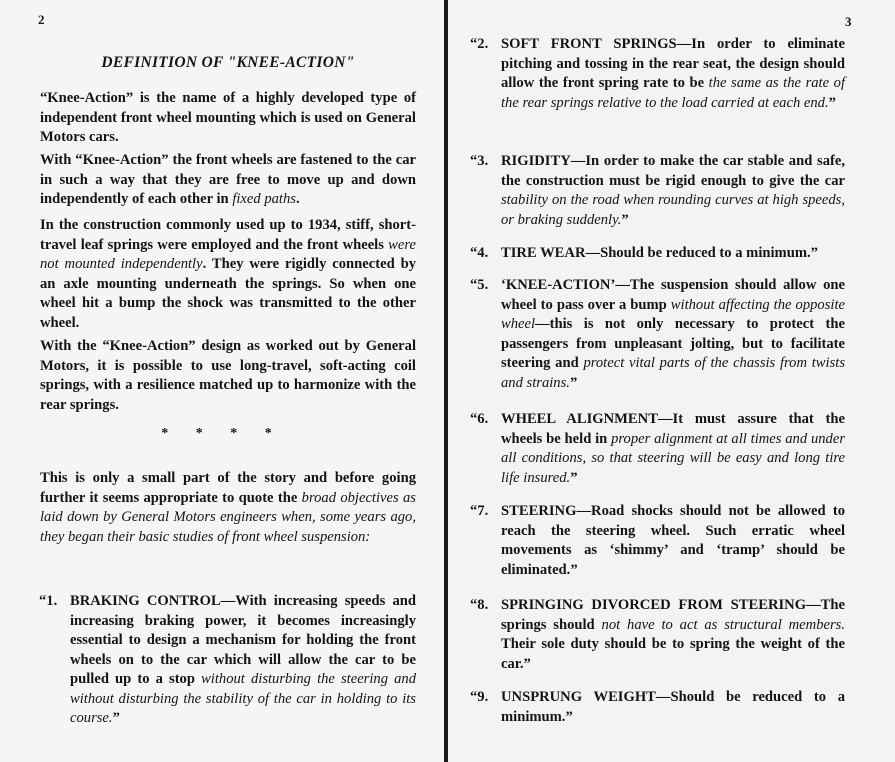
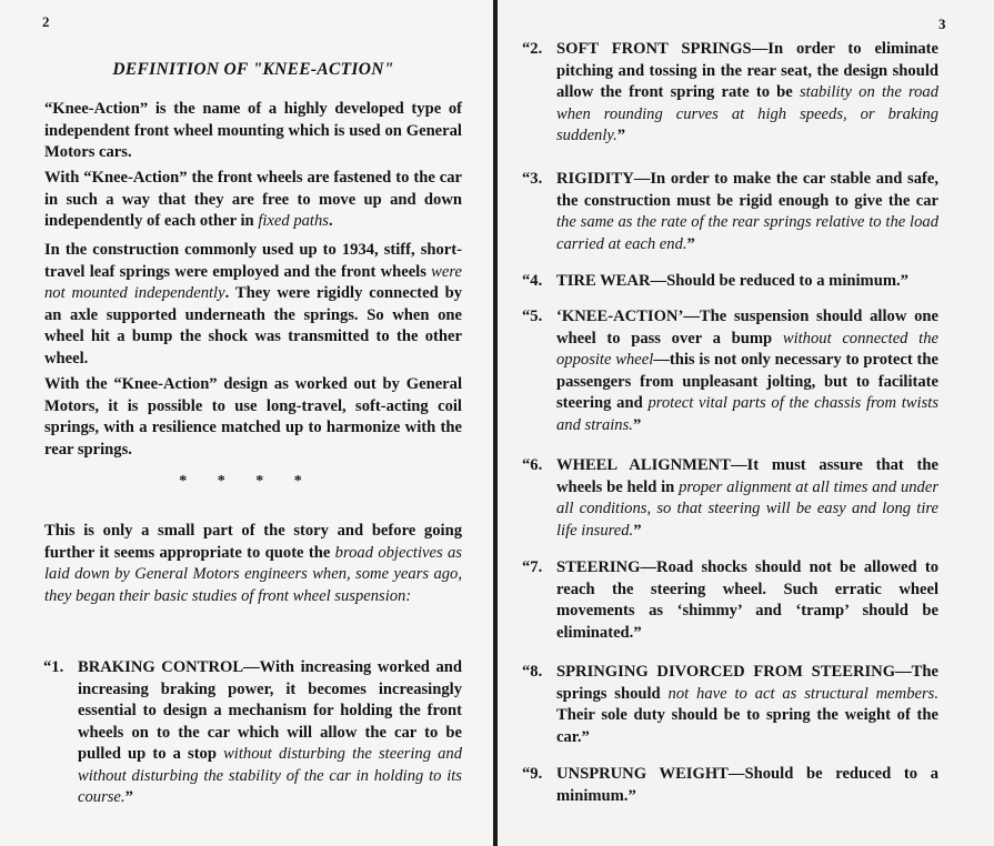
  2
  DEFINITION OF "KNEE-ACTION"
  “Knee-Action” is the name of a highly developed type of independent front wheel mounting which is used on General Motors cars.
  With “Knee-Action” the front wheels are fastened to the car in such a way that they are free to move up and down independently of each other in fixed paths.
- In the construction commonly used up to 1934, stiff, short-travel leaf springs were employed and the front wheels were not mounted independently. They were rigidly connected by an axle mounting underneath the springs. So when one wheel hit a bump the shock was transmitted to the other wheel.
+ In the construction commonly used up to 1934, stiff, short-travel leaf springs were employed and the front wheels were not mounted independently. They were rigidly connected by an axle supported underneath the springs. So when one wheel hit a bump the shock was transmitted to the other wheel.
  With the “Knee-Action” design as worked out by General Motors, it is possible to use long-travel, soft-acting coil springs, with a resilience matched up to harmonize with the rear springs.
  * * * *
  This is only a small part of the story and before going further it seems appropriate to quote the broad objectives as laid down by General Motors engineers when, some years ago, they began their basic studies of front wheel suspension:
  “1.
- BRAKING CONTROL—With increasing speeds and increasing braking power, it becomes increasingly essential to design a mechanism for holding the front wheels on to the car which will allow the car to be pulled up to a stop without disturbing the steering and without disturbing the stability of the car in holding to its course.”
+ BRAKING CONTROL—With increasing worked and increasing braking power, it becomes increasingly essential to design a mechanism for holding the front wheels on to the car which will allow the car to be pulled up to a stop without disturbing the steering and without disturbing the stability of the car in holding to its course.”
  3
  “2.
- SOFT FRONT SPRINGS—In order to eliminate pitching and tossing in the rear seat, the design should allow the front spring rate to be the same as the rate of the rear springs relative to the load carried at each end.”
+ SOFT FRONT SPRINGS—In order to eliminate pitching and tossing in the rear seat, the design should allow the front spring rate to be stability on the road when rounding curves at high speeds, or braking suddenly.”
  “3.
- RIGIDITY—In order to make the car stable and safe, the construction must be rigid enough to give the car stability on the road when rounding curves at high speeds, or braking suddenly.”
+ RIGIDITY—In order to make the car stable and safe, the construction must be rigid enough to give the car the same as the rate of the rear springs relative to the load carried at each end.”
  “4.
  TIRE WEAR—Should be reduced to a minimum.”
  “5.
- ‘KNEE-ACTION’—The suspension should allow one wheel to pass over a bump without affecting the opposite wheel—this is not only necessary to protect the passengers from unpleasant jolting, but to facilitate steering and protect vital parts of the chassis from twists and strains.”
+ ‘KNEE-ACTION’—The suspension should allow one wheel to pass over a bump without connected the opposite wheel—this is not only necessary to protect the passengers from unpleasant jolting, but to facilitate steering and protect vital parts of the chassis from twists and strains.”
  “6.
  WHEEL ALIGNMENT—It must assure that the wheels be held in proper alignment at all times and under all conditions, so that steering will be easy and long tire life insured.”
  “7.
  STEERING—Road shocks should not be allowed to reach the steering wheel. Such erratic wheel movements as ‘shimmy’ and ‘tramp’ should be eliminated.”
  “8.
  SPRINGING DIVORCED FROM STEERING—The springs should not have to act as structural members. Their sole duty should be to spring the weight of the car.”
  “9.
  UNSPRUNG WEIGHT—Should be reduced to a minimum.”
